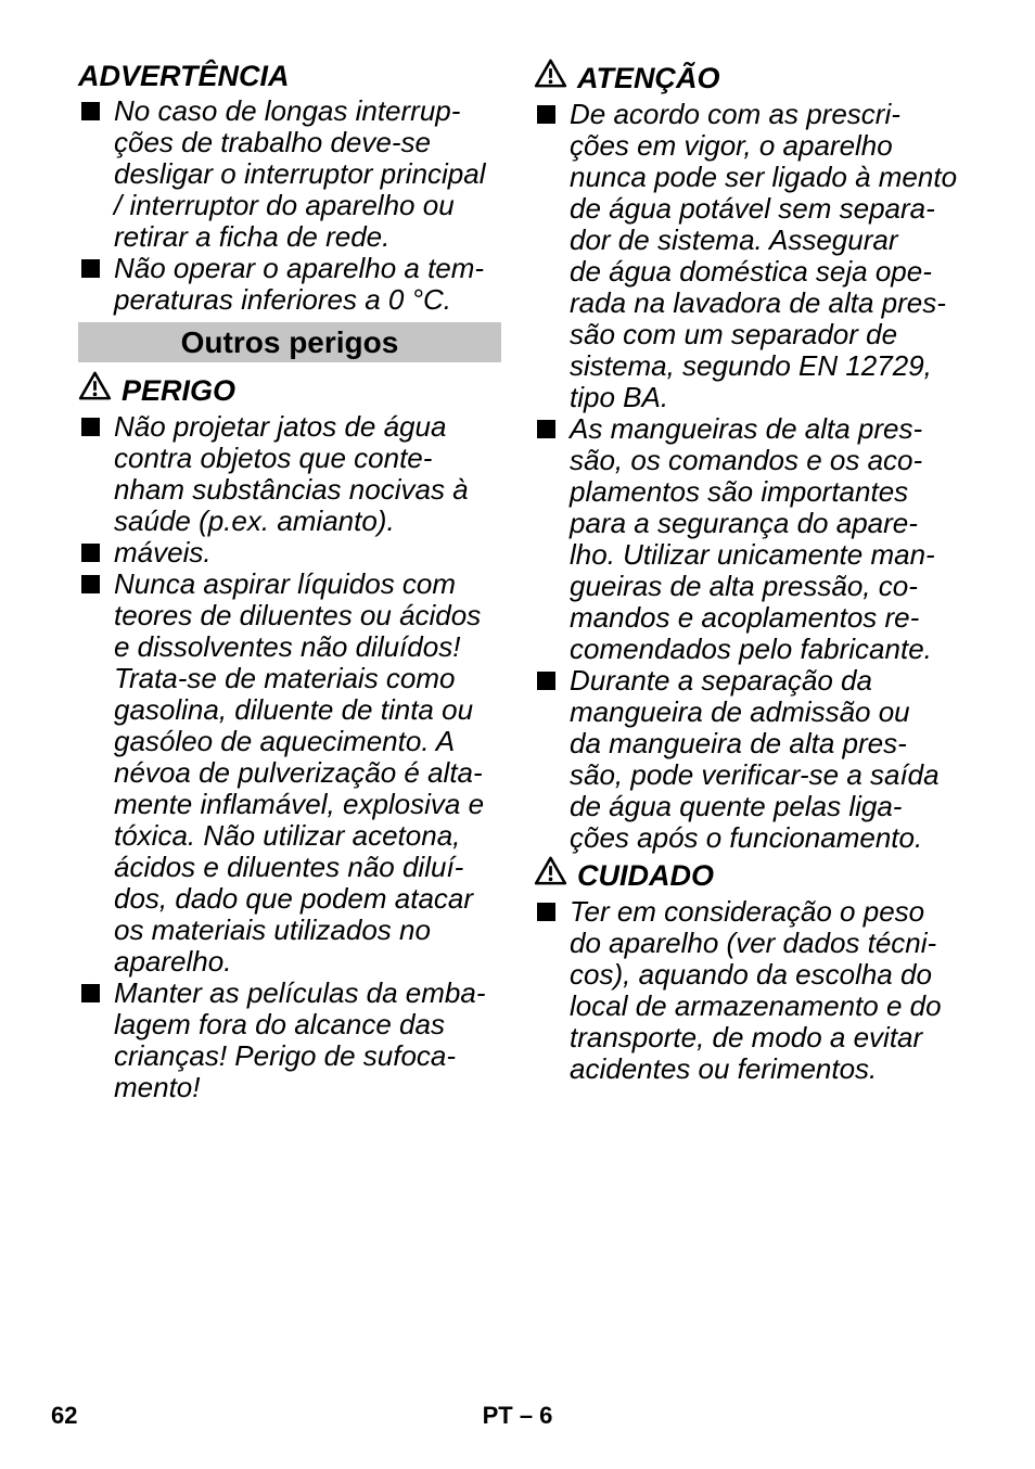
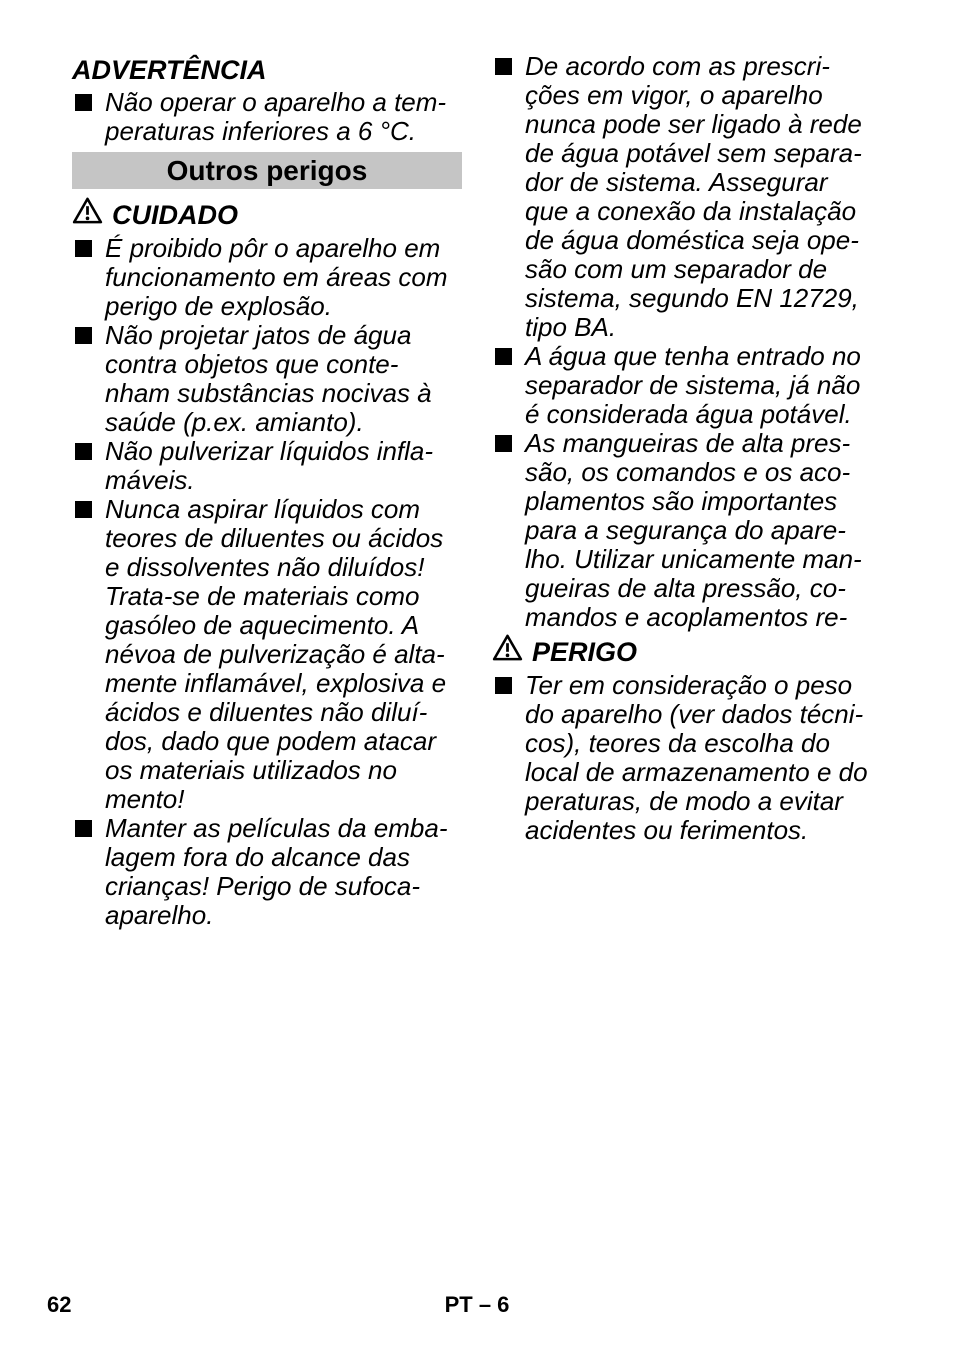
  ADVERTÊNCIA
- No caso de longas interrup-
- ções de trabalho deve-se
- desligar o interruptor principal
- / interruptor do aparelho ou
- retirar a ficha de rede.
  Não operar o aparelho a tem-
- peraturas inferiores a 0 °C.
+ peraturas inferiores a 6 °C.
  Outros perigos
- PERIGO
+ CUIDADO
+ É proibido pôr o aparelho em
+ funcionamento em áreas com
+ perigo de explosão.
  Não projetar jatos de água
  contra objetos que conte-
  nham substâncias nocivas à
  saúde (p.ex. amianto).
+ Não pulverizar líquidos infla-
  máveis.
  Nunca aspirar líquidos com
  teores de diluentes ou ácidos
  e dissolventes não diluídos!
  Trata-se de materiais como
- gasolina, diluente de tinta ou
  gasóleo de aquecimento. A
  névoa de pulverização é alta-
  mente inflamável, explosiva e
- tóxica. Não utilizar acetona,
  ácidos e diluentes não diluí-
  dos, dado que podem atacar
  os materiais utilizados no
- aparelho.
+ mento!
  Manter as películas da emba-
  lagem fora do alcance das
  crianças! Perigo de sufoca-
- mento!
+ aparelho.
- ATENÇÃO
  De acordo com as prescri-
  ções em vigor, o aparelho
- nunca pode ser ligado à mento
+ nunca pode ser ligado à rede
  de água potável sem separa-
  dor de sistema. Assegurar
+ que a conexão da instalação
  de água doméstica seja ope-
- rada na lavadora de alta pres-
  são com um separador de
  sistema, segundo EN 12729,
  tipo BA.
+ A água que tenha entrado no
+ separador de sistema, já não
+ é considerada água potável.
  As mangueiras de alta pres-
  são, os comandos e os aco-
  plamentos são importantes
  para a segurança do apare-
  lho. Utilizar unicamente man-
  gueiras de alta pressão, co-
  mandos e acoplamentos re-
- comendados pelo fabricante.
- Durante a separação da
- mangueira de admissão ou
- da mangueira de alta pres-
- são, pode verificar-se a saída
- de água quente pelas liga-
- ções após o funcionamento.
- CUIDADO
+ PERIGO
  Ter em consideração o peso
  do aparelho (ver dados técni-
- cos), aquando da escolha do
+ cos), teores da escolha do
  local de armazenamento e do
- transporte, de modo a evitar
+ peraturas, de modo a evitar
  acidentes ou ferimentos.
  62
  PT – 6
